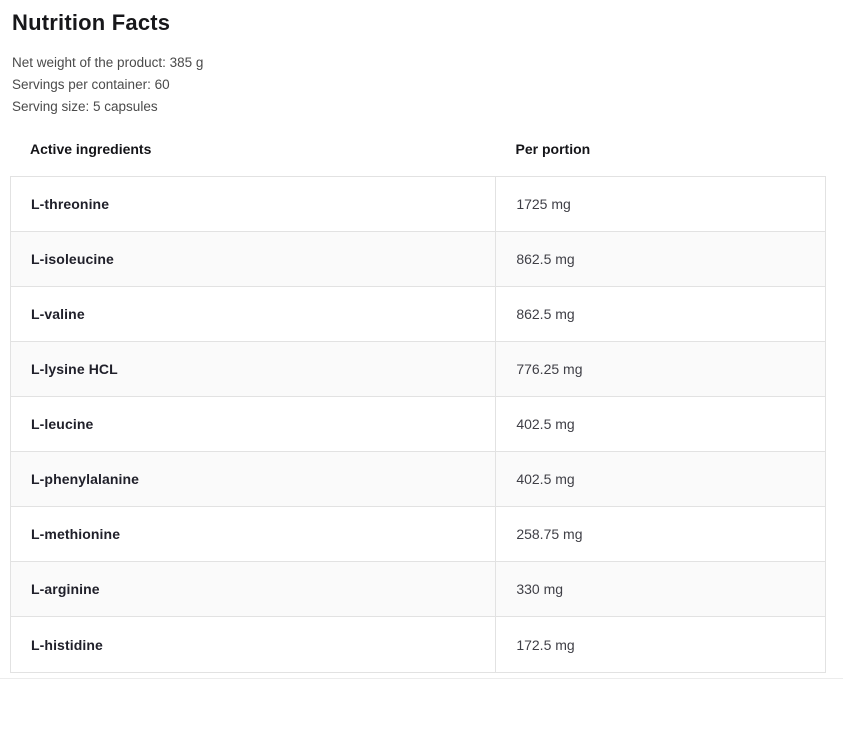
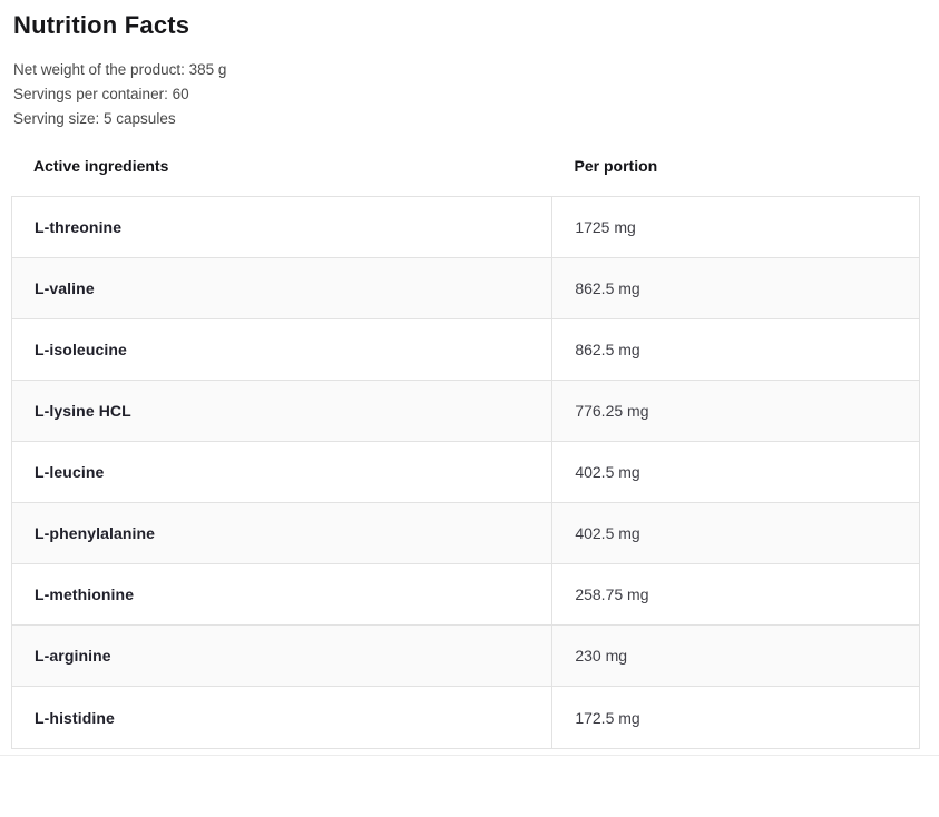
  Nutrition Facts
  Net weight of the product: 385 g
  Servings per container: 60
  Serving size: 5 capsules
  Active ingredients
  Per portion
  L-threonine
  1725 mg
- L-isoleucine
+ L-valine
  862.5 mg
- L-valine
+ L-isoleucine
  862.5 mg
  L-lysine HCL
  776.25 mg
  L-leucine
  402.5 mg
  L-phenylalanine
  402.5 mg
  L-methionine
  258.75 mg
  L-arginine
- 330 mg
+ 230 mg
  L-histidine
  172.5 mg
